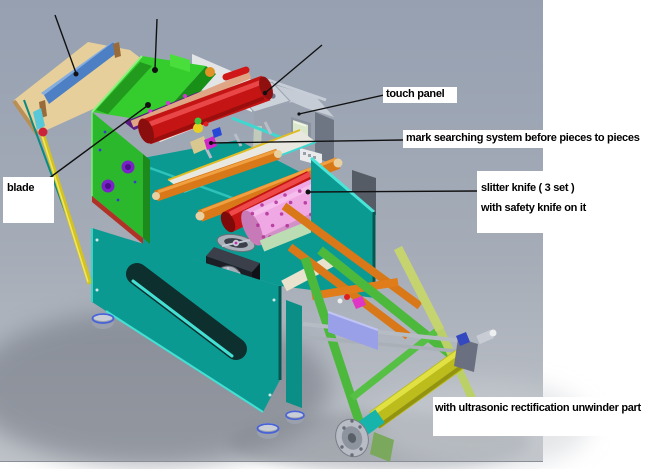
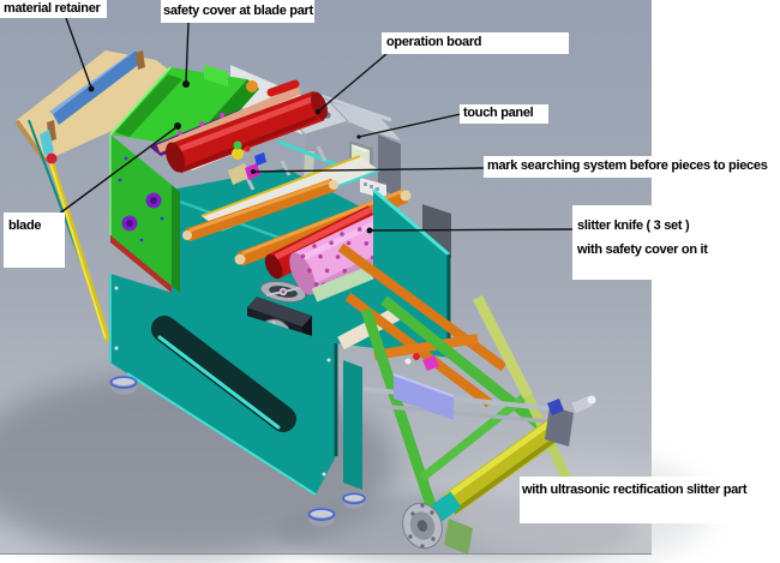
+ material retainer
+ safety cover at blade part
+ operation board
  touch panel
  mark searching system before pieces to pieces
  slitter knife ( 3 set )
- with safety knife on it
+ with safety cover on it
  blade
- with ultrasonic rectification unwinder part
+ with ultrasonic rectification slitter part
